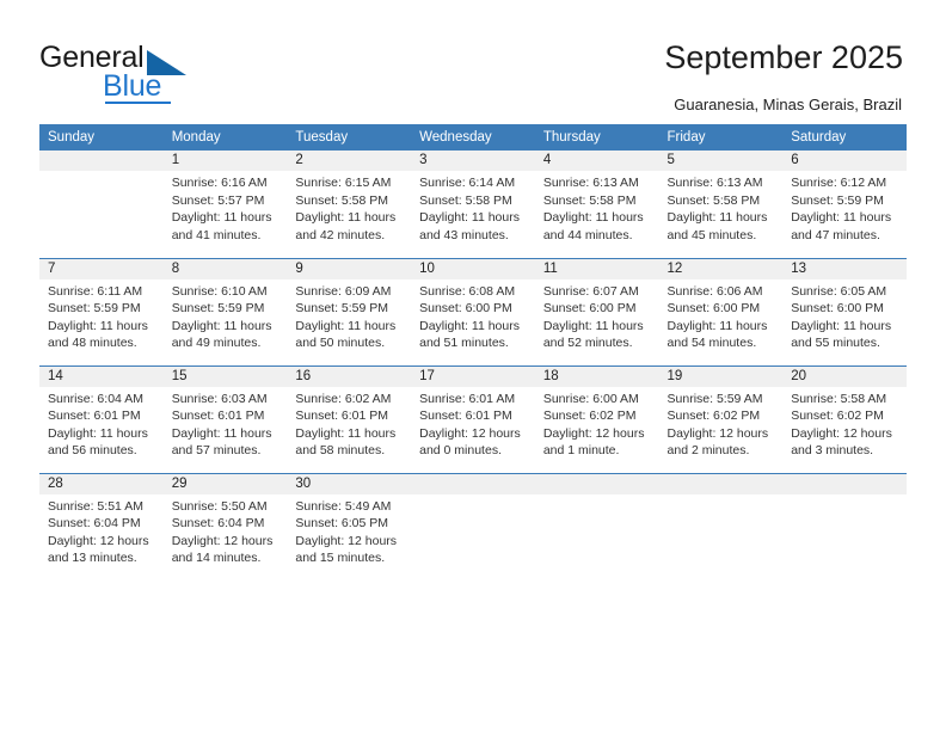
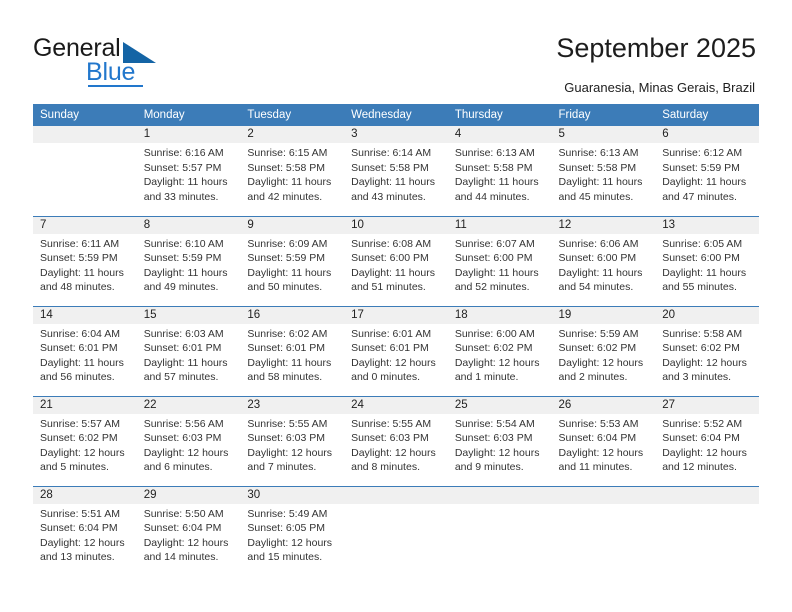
  General
  Blue
  September 2025
  Guaranesia, Minas Gerais, Brazil
  Sunday	Monday	Tuesday	Wednesday	Thursday	Friday	Saturday
- 	1Sunrise: 6:16 AMSunset: 5:57 PMDaylight: 11 hoursand 41 minutes.	2Sunrise: 6:15 AMSunset: 5:58 PMDaylight: 11 hoursand 42 minutes.	3Sunrise: 6:14 AMSunset: 5:58 PMDaylight: 11 hoursand 43 minutes.	4Sunrise: 6:13 AMSunset: 5:58 PMDaylight: 11 hoursand 44 minutes.	5Sunrise: 6:13 AMSunset: 5:58 PMDaylight: 11 hoursand 45 minutes.	6Sunrise: 6:12 AMSunset: 5:59 PMDaylight: 11 hoursand 47 minutes.
+ 	1Sunrise: 6:16 AMSunset: 5:57 PMDaylight: 11 hoursand 33 minutes.	2Sunrise: 6:15 AMSunset: 5:58 PMDaylight: 11 hoursand 42 minutes.	3Sunrise: 6:14 AMSunset: 5:58 PMDaylight: 11 hoursand 43 minutes.	4Sunrise: 6:13 AMSunset: 5:58 PMDaylight: 11 hoursand 44 minutes.	5Sunrise: 6:13 AMSunset: 5:58 PMDaylight: 11 hoursand 45 minutes.	6Sunrise: 6:12 AMSunset: 5:59 PMDaylight: 11 hoursand 47 minutes.
  7Sunrise: 6:11 AMSunset: 5:59 PMDaylight: 11 hoursand 48 minutes.	8Sunrise: 6:10 AMSunset: 5:59 PMDaylight: 11 hoursand 49 minutes.	9Sunrise: 6:09 AMSunset: 5:59 PMDaylight: 11 hoursand 50 minutes.	10Sunrise: 6:08 AMSunset: 6:00 PMDaylight: 11 hoursand 51 minutes.	11Sunrise: 6:07 AMSunset: 6:00 PMDaylight: 11 hoursand 52 minutes.	12Sunrise: 6:06 AMSunset: 6:00 PMDaylight: 11 hoursand 54 minutes.	13Sunrise: 6:05 AMSunset: 6:00 PMDaylight: 11 hoursand 55 minutes.
  14Sunrise: 6:04 AMSunset: 6:01 PMDaylight: 11 hoursand 56 minutes.	15Sunrise: 6:03 AMSunset: 6:01 PMDaylight: 11 hoursand 57 minutes.	16Sunrise: 6:02 AMSunset: 6:01 PMDaylight: 11 hoursand 58 minutes.	17Sunrise: 6:01 AMSunset: 6:01 PMDaylight: 12 hoursand 0 minutes.	18Sunrise: 6:00 AMSunset: 6:02 PMDaylight: 12 hoursand 1 minute.	19Sunrise: 5:59 AMSunset: 6:02 PMDaylight: 12 hoursand 2 minutes.	20Sunrise: 5:58 AMSunset: 6:02 PMDaylight: 12 hoursand 3 minutes.
+ 21Sunrise: 5:57 AMSunset: 6:02 PMDaylight: 12 hoursand 5 minutes.	22Sunrise: 5:56 AMSunset: 6:03 PMDaylight: 12 hoursand 6 minutes.	23Sunrise: 5:55 AMSunset: 6:03 PMDaylight: 12 hoursand 7 minutes.	24Sunrise: 5:55 AMSunset: 6:03 PMDaylight: 12 hoursand 8 minutes.	25Sunrise: 5:54 AMSunset: 6:03 PMDaylight: 12 hoursand 9 minutes.	26Sunrise: 5:53 AMSunset: 6:04 PMDaylight: 12 hoursand 11 minutes.	27Sunrise: 5:52 AMSunset: 6:04 PMDaylight: 12 hoursand 12 minutes.
  28Sunrise: 5:51 AMSunset: 6:04 PMDaylight: 12 hoursand 13 minutes.	29Sunrise: 5:50 AMSunset: 6:04 PMDaylight: 12 hoursand 14 minutes.	30Sunrise: 5:49 AMSunset: 6:05 PMDaylight: 12 hoursand 15 minutes.
